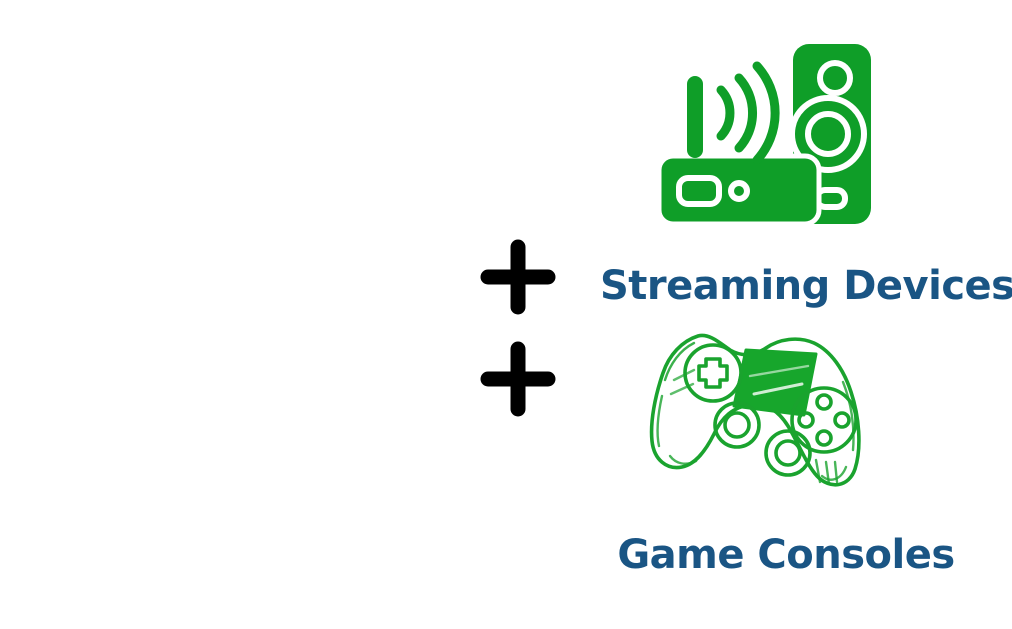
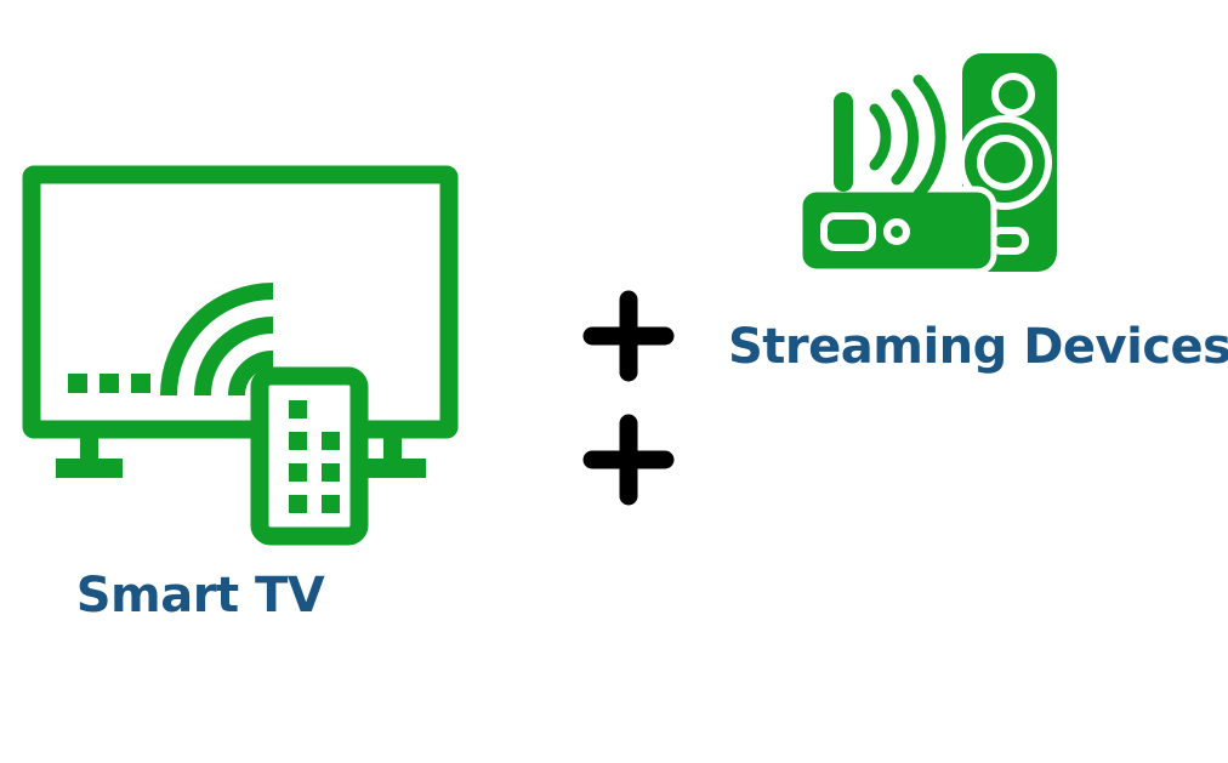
+ Smart TV
  Streaming Devices
- Game Consoles
